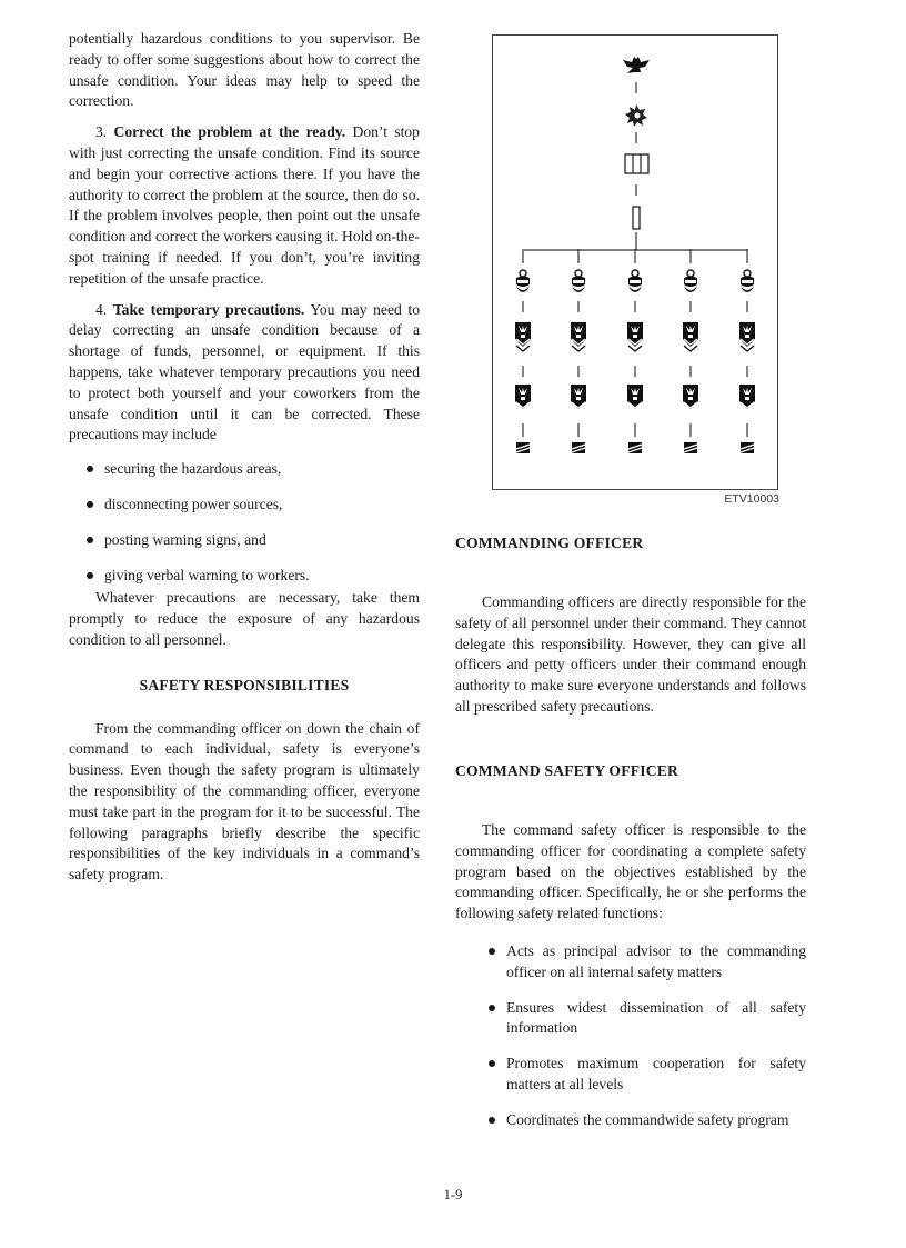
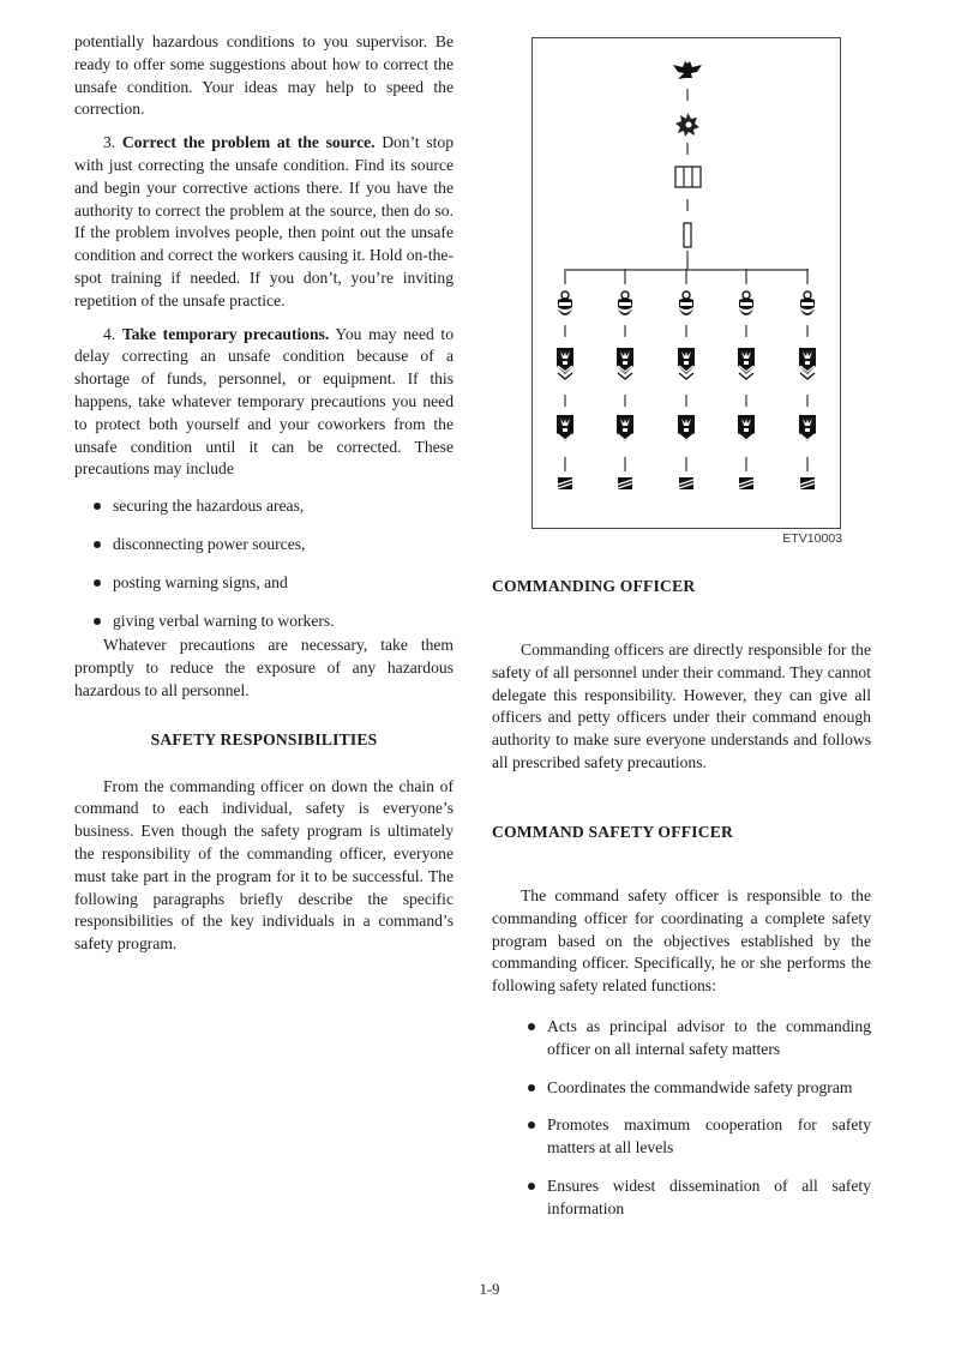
  potentially hazardous conditions to you supervisor. Be ready to offer some suggestions about how to correct the unsafe condition. Your ideas may help to speed the correction.
- 3. Correct the problem at the ready. Don’t stop with just correcting the unsafe condition. Find its source and begin your corrective actions there. If you have the authority to correct the problem at the source, then do so. If the problem involves people, then point out the unsafe condition and correct the workers causing it. Hold on-the-spot training if needed. If you don’t, you’re inviting repetition of the unsafe practice.
+ 3. Correct the problem at the source. Don’t stop with just correcting the unsafe condition. Find its source and begin your corrective actions there. If you have the authority to correct the problem at the source, then do so. If the problem involves people, then point out the unsafe condition and correct the workers causing it. Hold on-the-spot training if needed. If you don’t, you’re inviting repetition of the unsafe practice.
  4. Take temporary precautions. You may need to delay correcting an unsafe condition because of a shortage of funds, personnel, or equipment. If this happens, take whatever temporary precautions you need to protect both yourself and your coworkers from the unsafe condition until it can be corrected. These precautions may include
  securing the hazardous areas,
  disconnecting power sources,
  posting warning signs, and
  giving verbal warning to workers.
- Whatever precautions are necessary, take them promptly to reduce the exposure of any hazardous condition to all personnel.
+ Whatever precautions are necessary, take them promptly to reduce the exposure of any hazardous hazardous to all personnel.
  SAFETY RESPONSIBILITIES
  From the commanding officer on down the chain of command to each individual, safety is everyone’s business. Even though the safety program is ultimately the responsibility of the commanding officer, everyone must take part in the program for it to be successful. The following paragraphs briefly describe the specific responsibilities of the key individuals in a command’s safety program.
  ETV10003
  COMMANDING OFFICER
  Commanding officers are directly responsible for the safety of all personnel under their command. They cannot delegate this responsibility. However, they can give all officers and petty officers under their command enough authority to make sure everyone understands and follows all prescribed safety precautions.
  COMMAND SAFETY OFFICER
  The command safety officer is responsible to the commanding officer for coordinating a complete safety program based on the objectives established by the commanding officer. Specifically, he or she performs the following safety related functions:
  Acts as principal advisor to the commanding officer on all internal safety matters
- Ensures widest dissemination of all safety information
+ Coordinates the commandwide safety program
  Promotes maximum cooperation for safety matters at all levels
- Coordinates the commandwide safety program
+ Ensures widest dissemination of all safety information
  1-9
